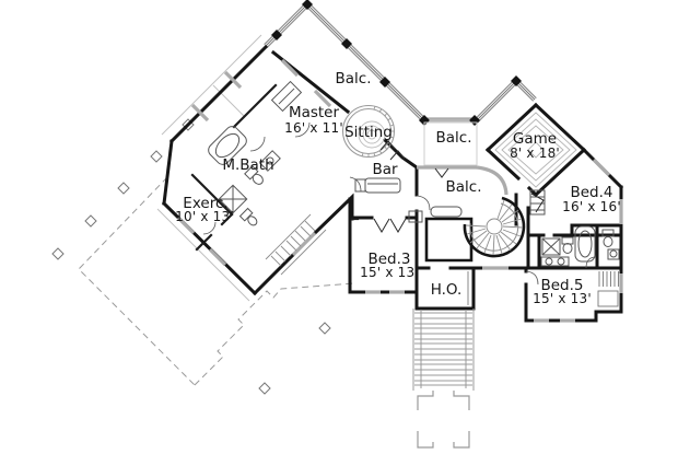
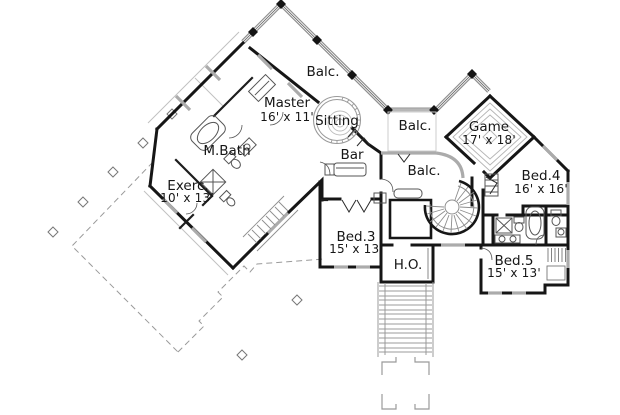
  Balc.
  Master
  16' x 11'
  Sitting
  Balc.
  Game
- 8' x 18'
+ 17' x 18'
  M.Bath
  Bar
  Balc.
  Bed.4
  16' x 16'
  Exerc.
  10' x 13'
  Bed.3
  15' x 13'
  H.O.
  Bed.5
  15' x 13'
